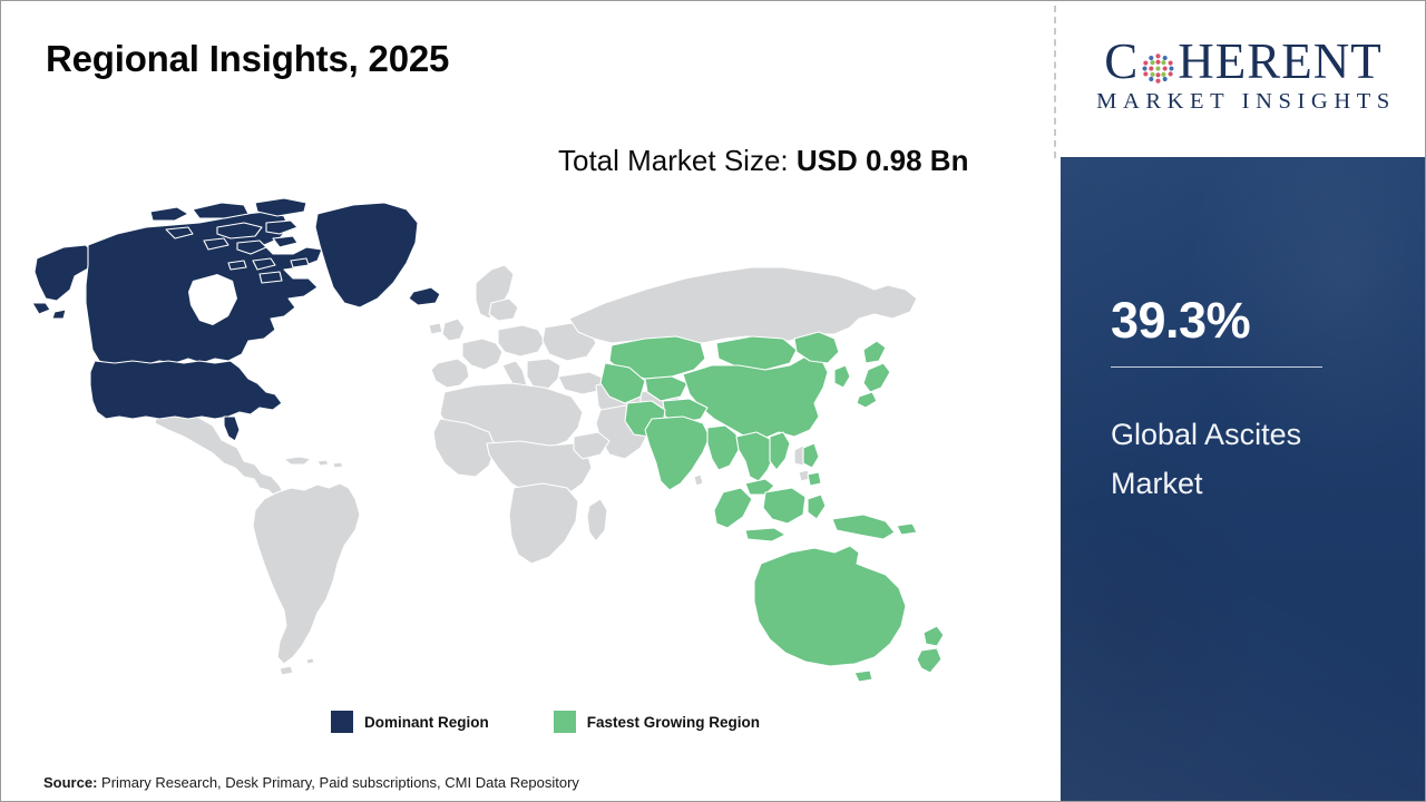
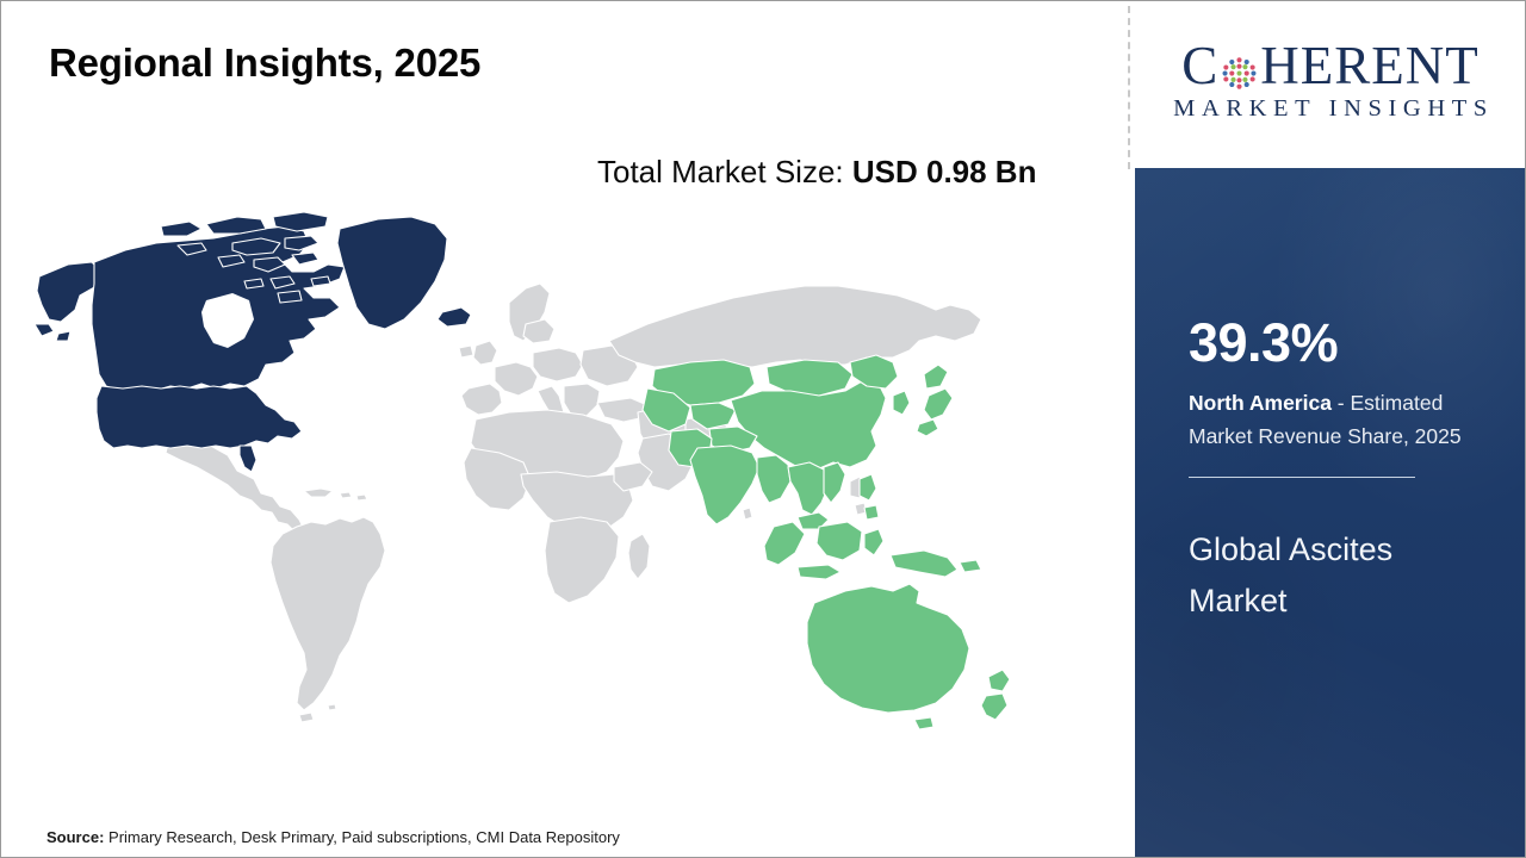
  Regional Insights, 2025
  Total Market Size: USD 0.98 Bn
- Dominant Region
- Fastest Growing Region
  Source: Primary Research, Desk Primary, Paid subscriptions, CMI Data Repository
  C
  HERENT
  MARKET INSIGHTS
  39.3%
+ North America - Estimated Market Revenue Share, 2025
  Global Ascites Market
